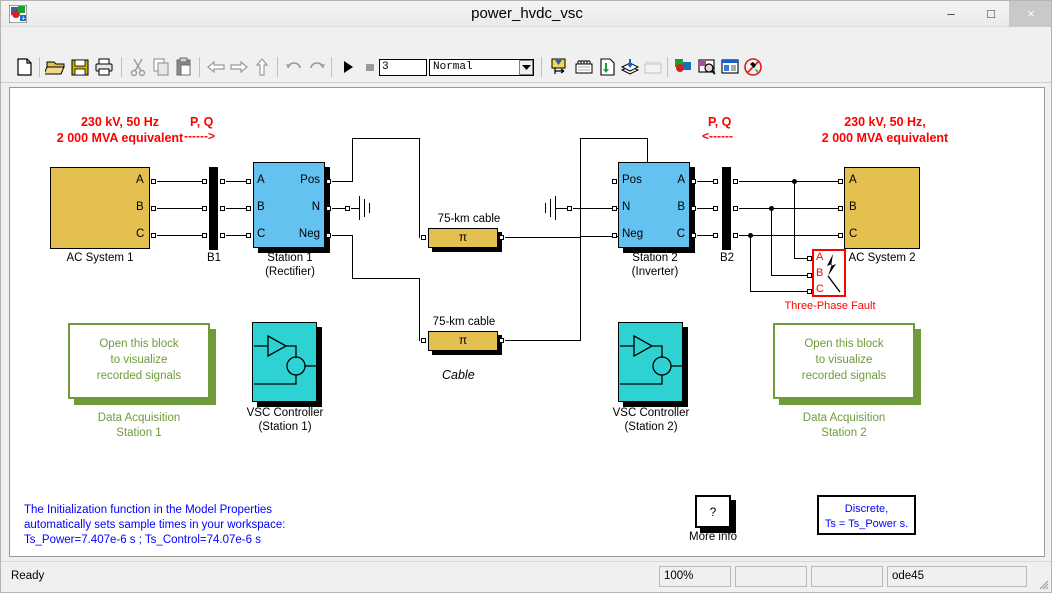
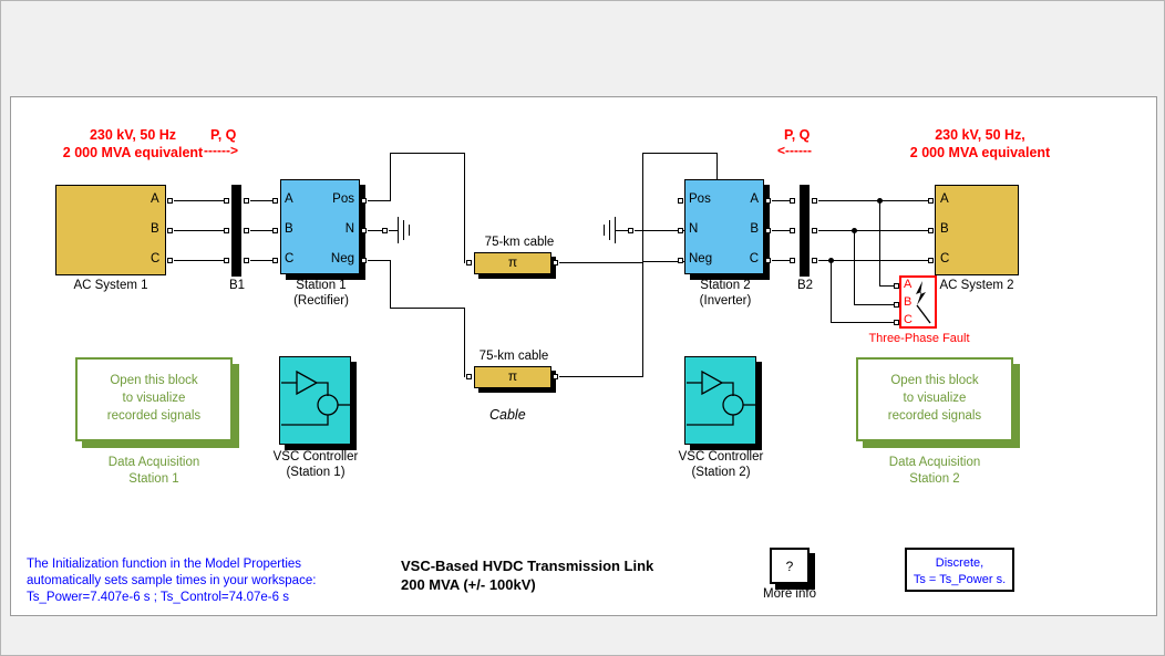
- power_hvdc_vsc
- –
- □
- ×
- 3
- Normal
  230 kV, 50 Hz
  2 000 MVA equivalent
  P, Q
  ------>
  P, Q
  <------
  230 kV, 50 Hz,
  2 000 MVA equivalent
  A
  B
  C
  AC System 1
  B1
  A
  B
  C
  Pos
  N
  Neg
  Station 1
  (Rectifier)
  75-km cable
  π
  75-km cable
  π
  Cable
  Pos
  N
  Neg
  A
  B
  C
  Station 2
  (Inverter)
  B2
  A
  B
  C
  AC System 2
  A
  B
  C
  Three-Phase Fault
  Open this block
  to visualize
  recorded signals
  Data Acquisition
  Station 1
  VSC Controller
  (Station 1)
  VSC Controller
  (Station 2)
  Open this block
  to visualize
  recorded signals
  Data Acquisition
  Station 2
  The Initialization function in the Model Properties
  automatically sets sample times in your workspace:
  Ts_Power=7.407e-6 s ; Ts_Control=74.07e-6 s
+ VSC-Based HVDC Transmission Link
+ 200 MVA (+/- 100kV)
  ?
  More info
  Discrete,
  Ts = Ts_Power s.
- Ready
- 100%
- ode45
